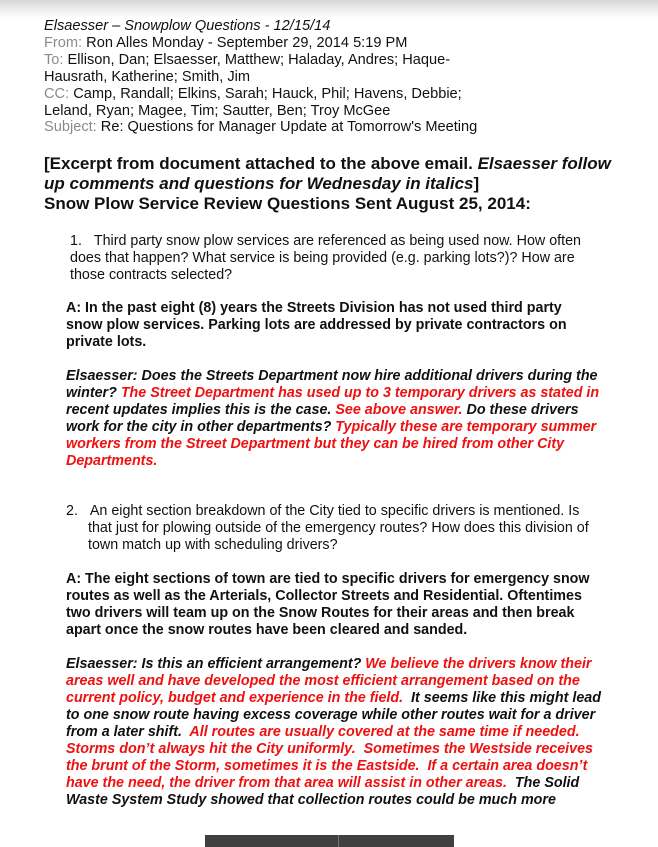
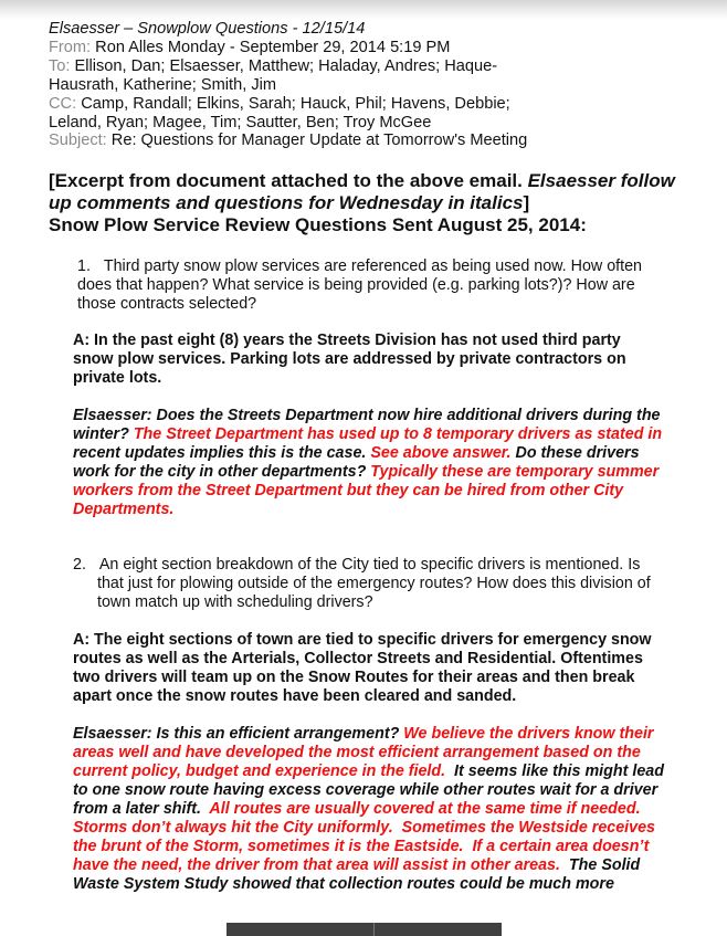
  Elsaesser – Snowplow Questions - 12/15/14
  From: Ron Alles Monday - September 29, 2014 5:19 PM
  To: Ellison, Dan; Elsaesser, Matthew; Haladay, Andres; Haque-
  Hausrath, Katherine; Smith, Jim
  CC: Camp, Randall; Elkins, Sarah; Hauck, Phil; Havens, Debbie;
  Leland, Ryan; Magee, Tim; Sautter, Ben; Troy McGee
  Subject: Re: Questions for Manager Update at Tomorrow's Meeting
  [Excerpt from document attached to the above email. Elsaesser follow
  up comments and questions for Wednesday in italics]
  Snow Plow Service Review Questions Sent August 25, 2014:
  1. Third party snow plow services are referenced as being used now. How often
  does that happen? What service is being provided (e.g. parking lots?)? How are
  those contracts selected?
  A: In the past eight (8) years the Streets Division has not used third party
  snow plow services. Parking lots are addressed by private contractors on
  private lots.
  Elsaesser: Does the Streets Department now hire additional drivers during the
- winter? The Street Department has used up to 3 temporary drivers as stated in
+ winter? The Street Department has used up to 8 temporary drivers as stated in
  recent updates implies this is the case. See above answer. Do these drivers
  work for the city in other departments? Typically these are temporary summer
  workers from the Street Department but they can be hired from other City
  Departments.
  2. An eight section breakdown of the City tied to specific drivers is mentioned. Is
  that just for plowing outside of the emergency routes? How does this division of
  town match up with scheduling drivers?
  A: The eight sections of town are tied to specific drivers for emergency snow
  routes as well as the Arterials, Collector Streets and Residential. Oftentimes
  two drivers will team up on the Snow Routes for their areas and then break
  apart once the snow routes have been cleared and sanded.
  Elsaesser: Is this an efficient arrangement? We believe the drivers know their
  areas well and have developed the most efficient arrangement based on the
  current policy, budget and experience in the field. It seems like this might lead
  to one snow route having excess coverage while other routes wait for a driver
  from a later shift. All routes are usually covered at the same time if needed.
  Storms don’t always hit the City uniformly. Sometimes the Westside receives
  the brunt of the Storm, sometimes it is the Eastside. If a certain area doesn’t
  have the need, the driver from that area will assist in other areas. The Solid
  Waste System Study showed that collection routes could be much more
